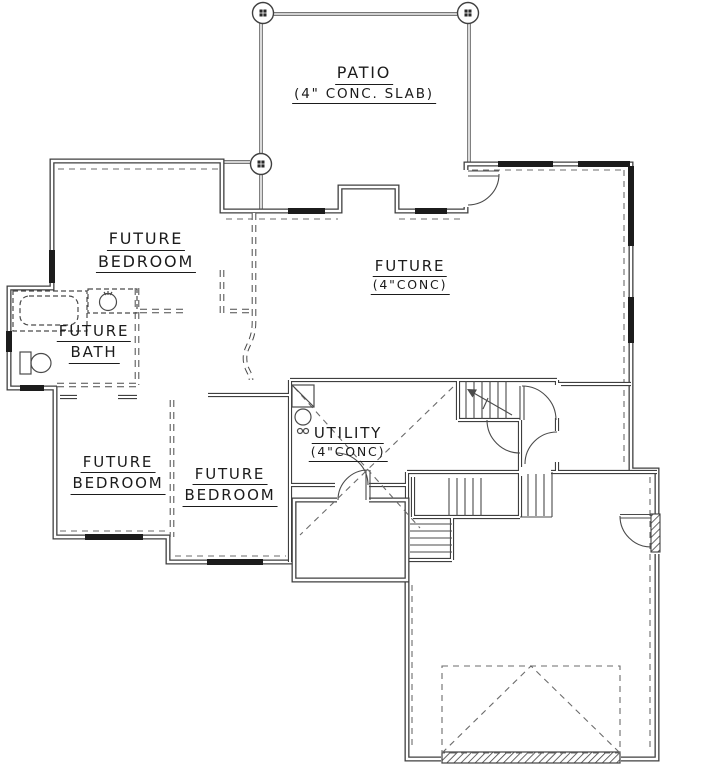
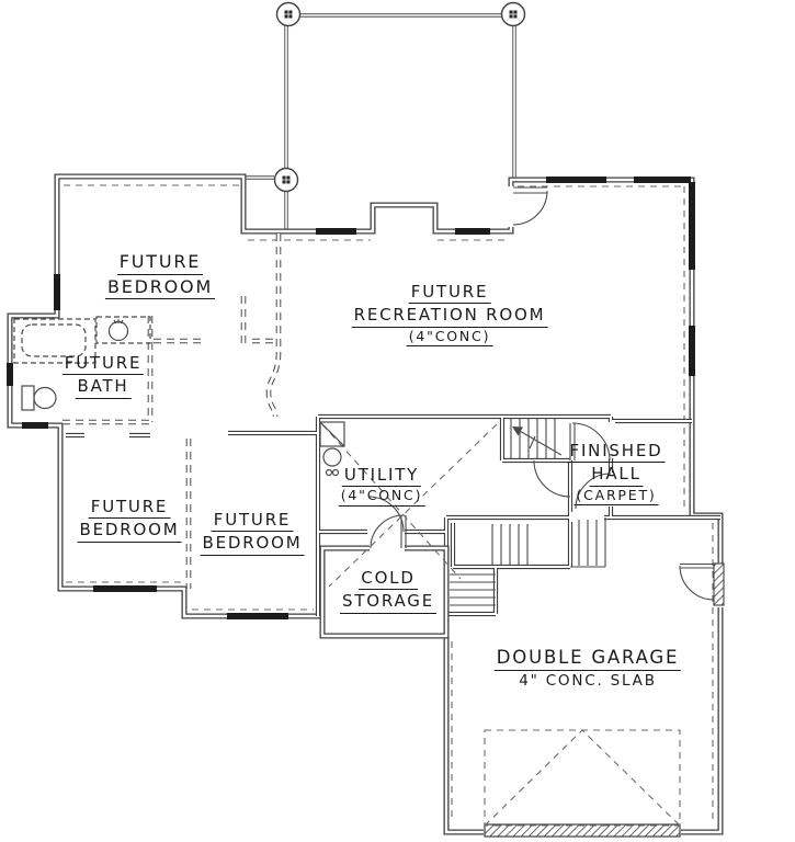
- PATIO
- (4" CONC. SLAB)
  FUTURE
  BEDROOM
  FUTURE
+ RECREATION ROOM
  (4"CONC)
  FUTURE
  BATH
  FUTURE
  BEDROOM
  FUTURE
  BEDROOM
  UTILITY
  (4"CONC)
+ FINISHED
+ HALL
+ (CARPET)
+ COLD
+ STORAGE
+ DOUBLE GARAGE
+ 4" CONC. SLAB
